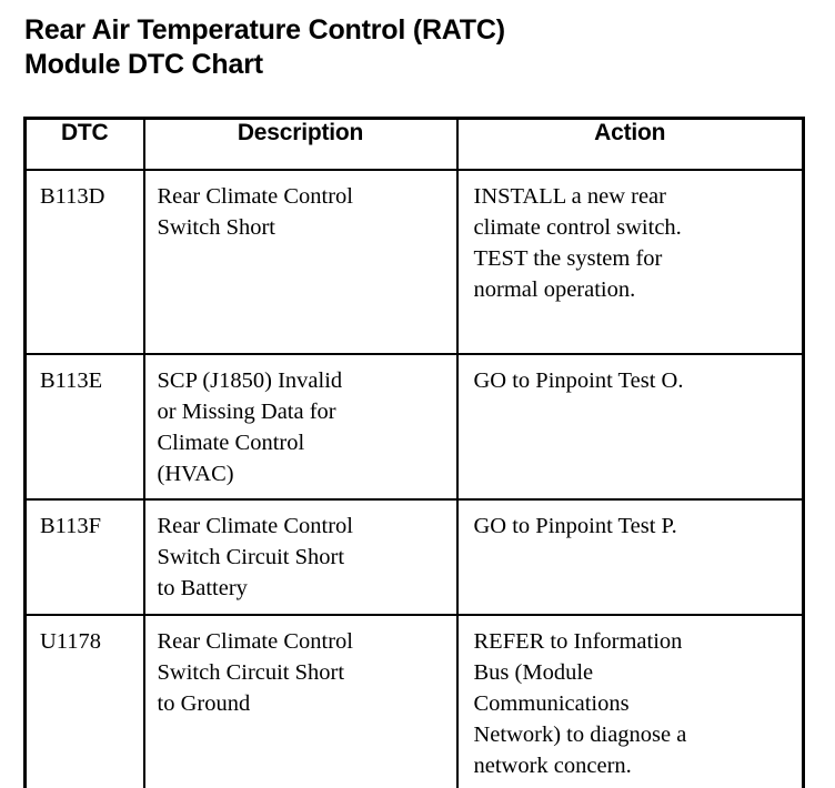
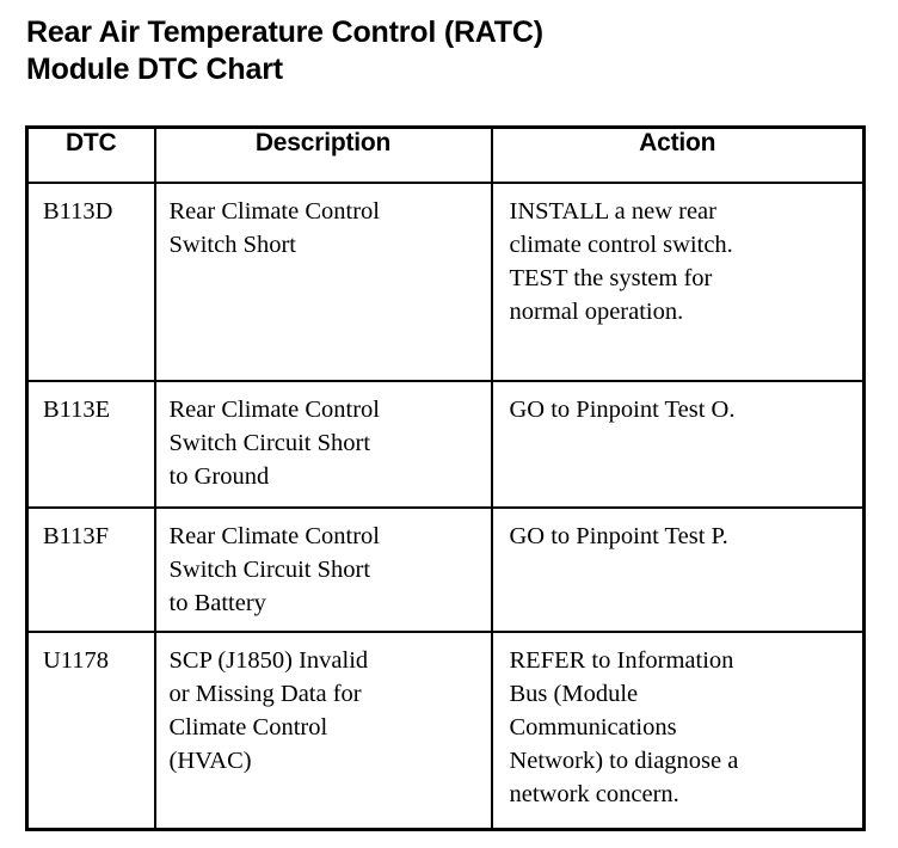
  Rear Air Temperature Control (RATC)
  Module DTC Chart
  DTC	Description	Action
  B113D	Rear Climate Control Switch Short	INSTALL a new rear climate control switch. TEST the system for normal operation.
- B113E	SCP (J1850) Invalid or Missing Data for Climate Control (HVAC)	GO to Pinpoint Test O.
+ B113E	Rear Climate Control Switch Circuit Short to Ground	GO to Pinpoint Test O.
  B113F	Rear Climate Control Switch Circuit Short to Battery	GO to Pinpoint Test P.
- U1178	Rear Climate Control Switch Circuit Short to Ground	REFER to Information Bus (Module Communications Network) to diagnose a network concern.
+ U1178	SCP (J1850) Invalid or Missing Data for Climate Control (HVAC)	REFER to Information Bus (Module Communications Network) to diagnose a network concern.
